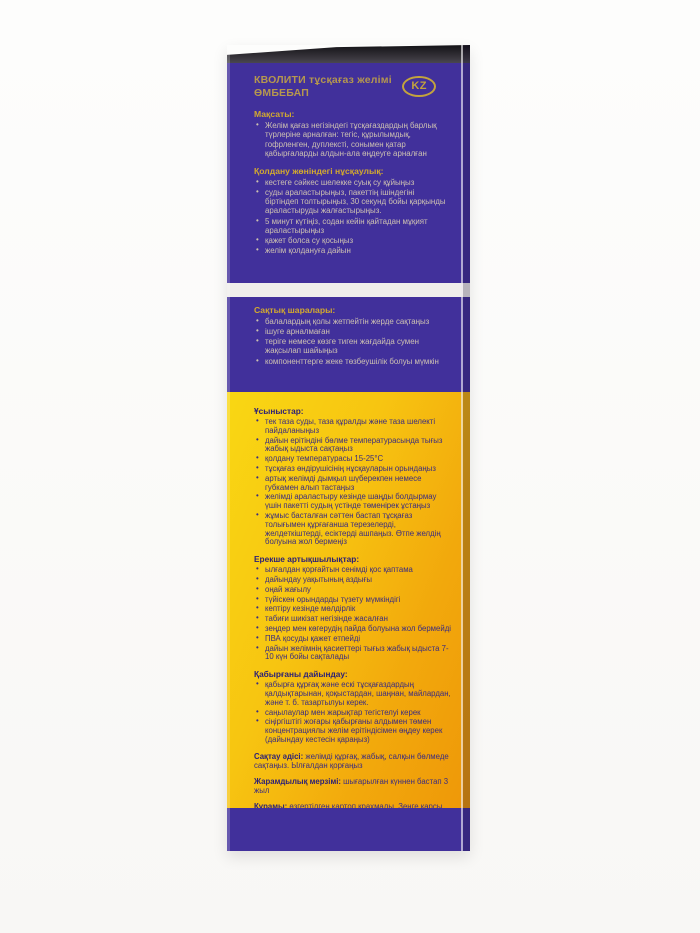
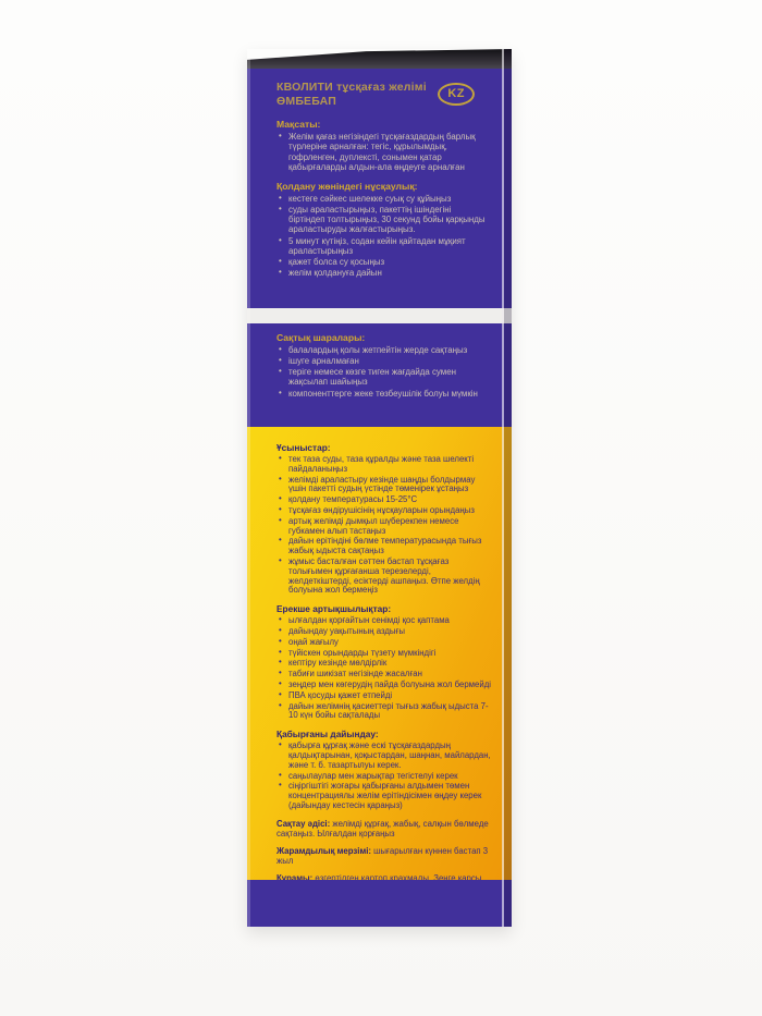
  КВОЛИТИ тұсқағаз желімі
  ӨМБЕБАП
  KZ
  Мақсаты:
  Желім қағаз негізіндегі тұсқағаздардың барлық түрлеріне арналған: тегіс, құрылымдық, гофрленген, дуплексті, сонымен қатар қабырғаларды алдын-ала өңдеуге арналған
  Қолдану жөніндегі нұсқаулық:
  кестеге сәйкес шелекке суық су құйыңыз
  суды араластырыңыз, пакеттің ішіндегіні біртіндеп толтырыңыз, 30 секунд бойы қарқынды араластыруды жалғастырыңыз.
  5 минут күтіңіз, содан кейін қайтадан мұқият араластырыңыз
  қажет болса су қосыңыз
  желім қолдануға дайын
  Сақтық шаралары:
  балалардың қолы жетпейтін жерде сақтаңыз
  ішуге арналмаған
  теріге немесе көзге тиген жағдайда сумен жақсылап шайыңыз
  компоненттерге жеке төзбеушілік болуы мүмкін
  Ұсыныстар:
  тек таза суды, таза құралды және таза шелекті пайдаланыңыз
- дайын ерітіндіні бөлме температурасында тығыз жабық ыдыста сақтаңыз
+ желімді араластыру кезінде шаңды болдырмау үшін пакетті судың үстінде төменірек ұстаңыз
  қолдану температурасы 15-25°С
  тұсқағаз өндірушісінің нұсқауларын орындаңыз
  артық желімді дымқыл шүберекпен немесе губкамен алып тастаңыз
- желімді араластыру кезінде шаңды болдырмау үшін пакетті судың үстінде төменірек ұстаңыз
+ дайын ерітіндіні бөлме температурасында тығыз жабық ыдыста сақтаңыз
  жұмыс басталған сәттен бастап тұсқағаз толығымен құрғағанша терезелерді, желдеткіштерді, есіктерді ашпаңыз. Өтпе желдің болуына жол бермеңіз
  Ерекше артықшылықтар:
  ылғалдан қорғайтын сенімді қос қаптама
  дайындау уақытының аздығы
  оңай жағылу
  түйіскен орындарды түзету мүмкіндігі
  кептіру кезінде мөлдірлік
  табиғи шикізат негізінде жасалған
  зеңдер мен көгерудің пайда болуына жол бермейді
  ПВА қосуды қажет етпейді
  дайын желімнің қасиеттері тығыз жабық ыдыста 7-10 күн бойы сақталады
  Қабырғаны дайындау:
  қабырға құрғақ және ескі тұсқағаздардың қалдықтарынан, қоқыстардан, шаңнан, майлардан, және т. б. тазартылуы керек.
  саңылаулар мен жарықтар тегістелуі керек
  сіңіргіштігі жоғары қабырғаны алдымен төмен концентрациялы желім ерітіндісімен өңдеу керек (дайындау кестесін қараңыз)
  Сақтау әдісі: желімді құрғақ, жабық, салқын бөлмеде сақтаңыз. Ылғалдан қорғаңыз
  Жарамдылық мерзімі: шығарылған күннен бастап 3 жыл
  Құрамы: өзгертілген картоп крахмалы. Зеңге қарсы
